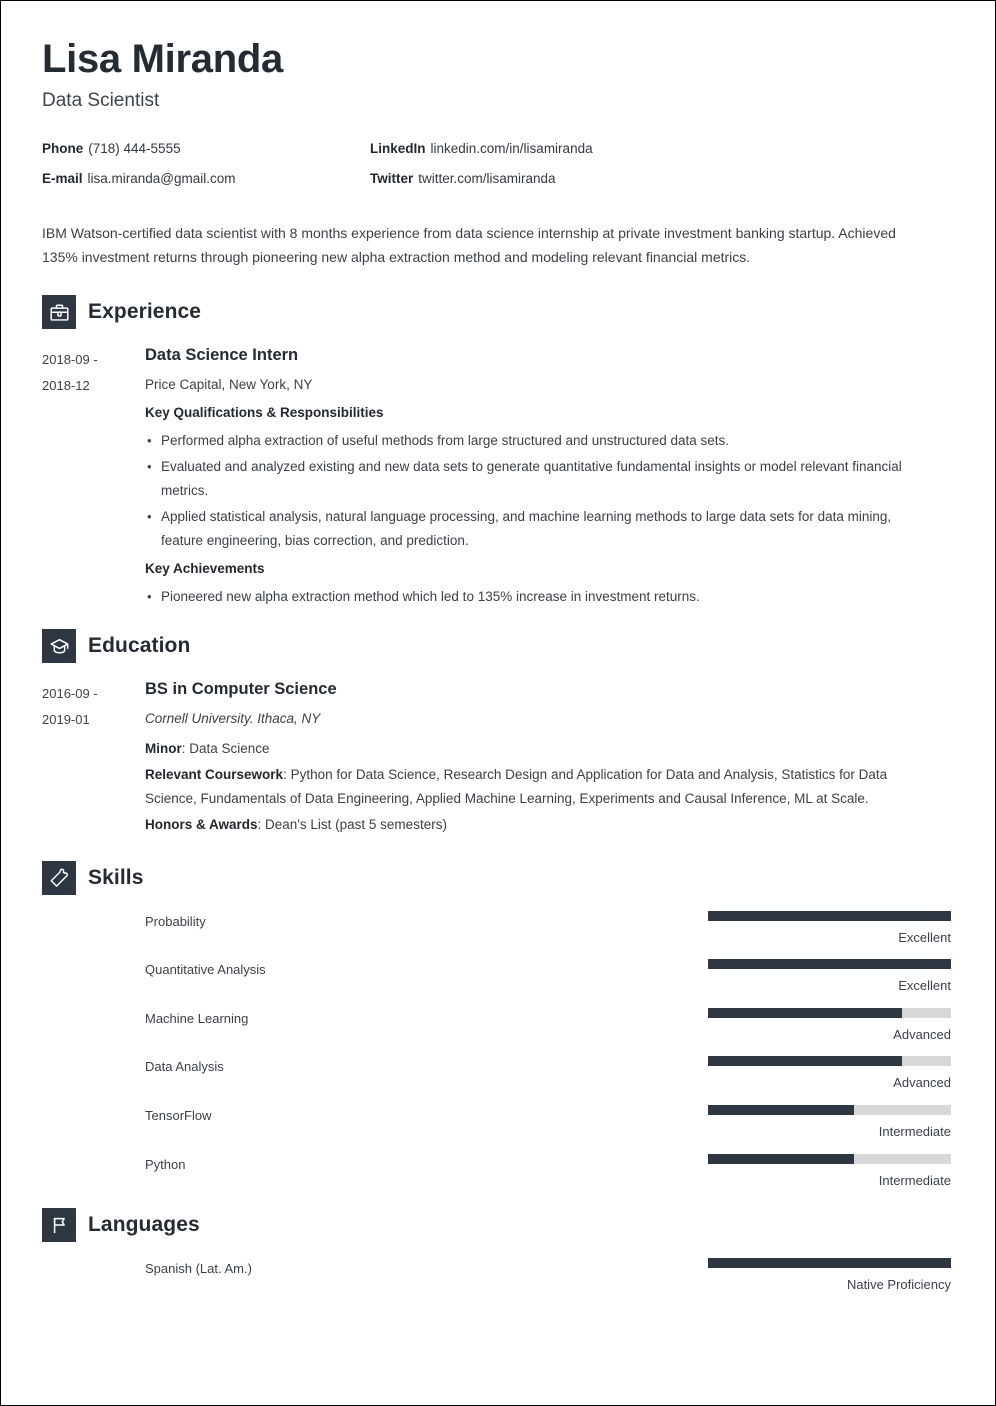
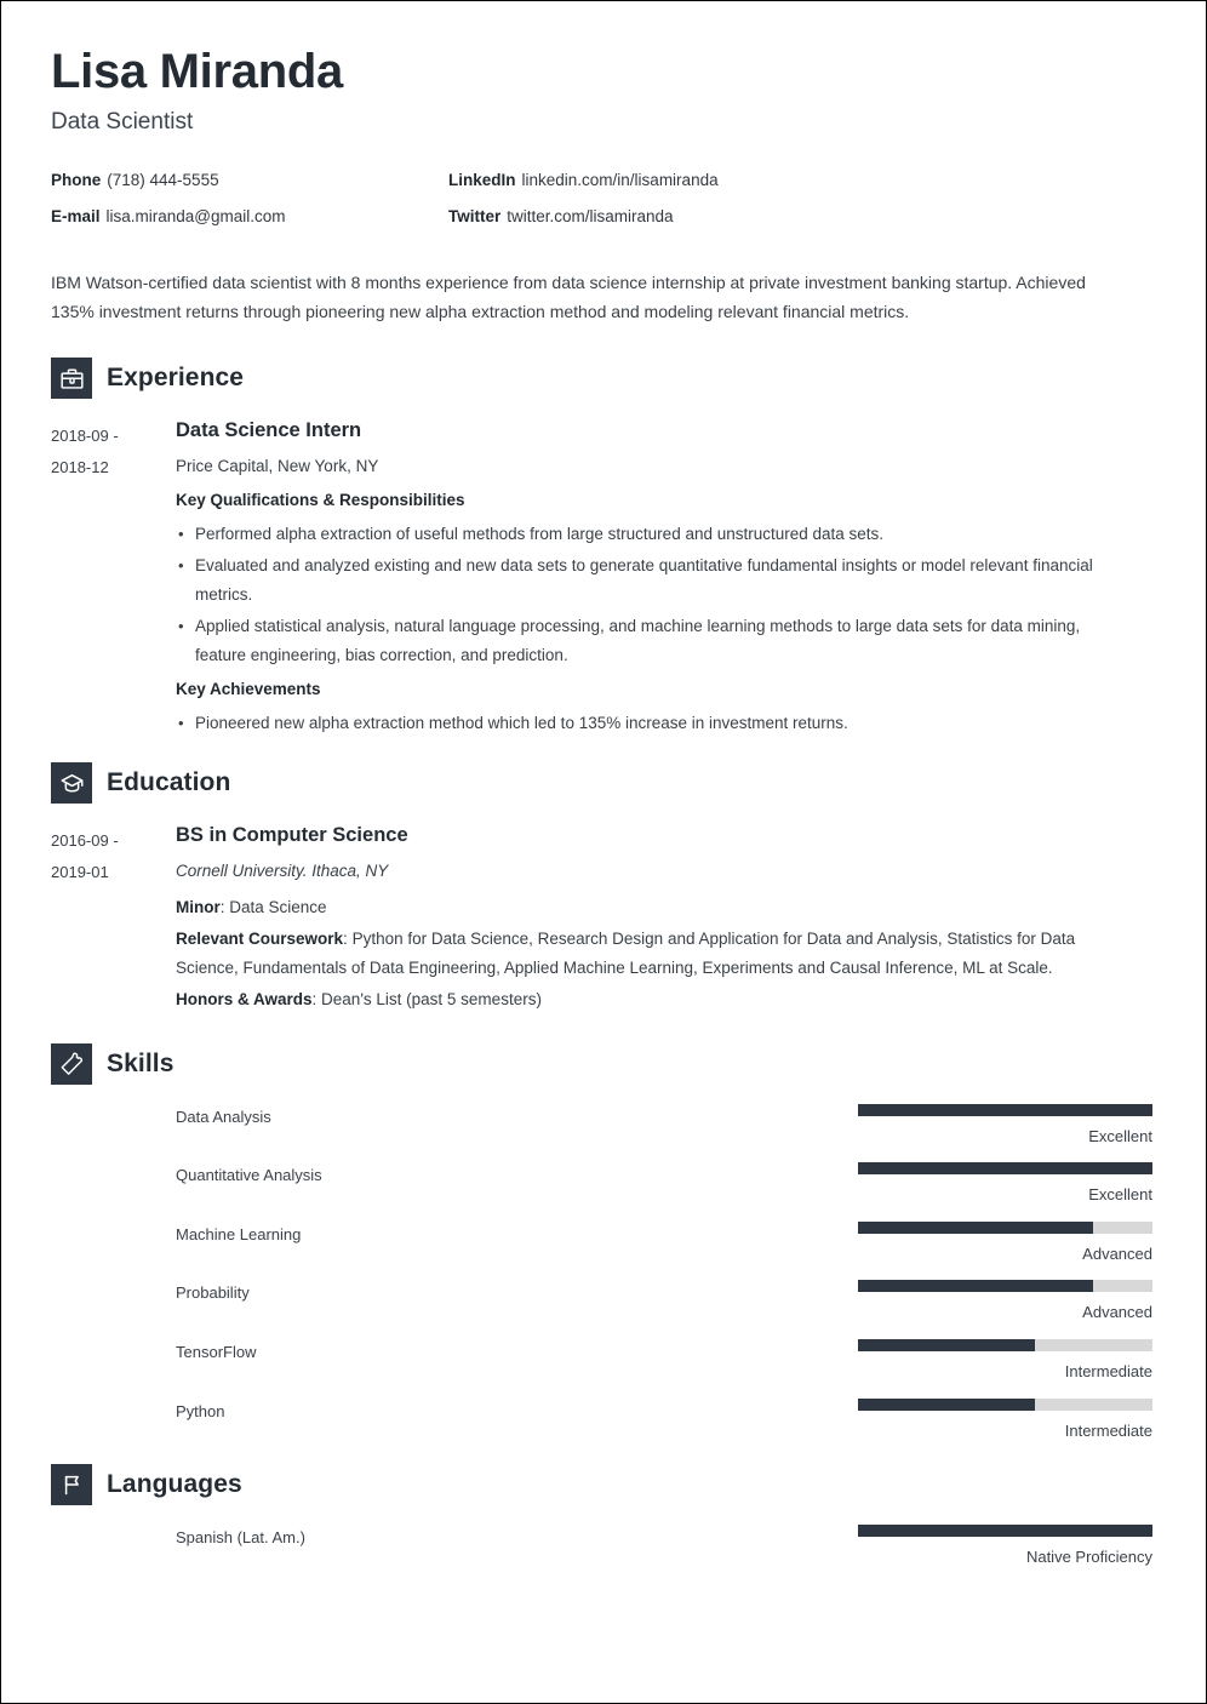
  Lisa Miranda
  Data Scientist
  Phone (718) 444-5555
  LinkedIn linkedin.com/in/lisamiranda
  E-mail lisa.miranda@gmail.com
  Twitter twitter.com/lisamiranda
  IBM Watson-certified data scientist with 8 months experience from data science internship at private investment banking startup. Achieved 135% investment returns through pioneering new alpha extraction method and modeling relevant financial metrics.
  Experience
  2018-09 -
  2018-12
  Data Science Intern
  Price Capital, New York, NY
  Key Qualifications & Responsibilities
  Performed alpha extraction of useful methods from large structured and unstructured data sets.
  Evaluated and analyzed existing and new data sets to generate quantitative fundamental insights or model relevant financial metrics.
  Applied statistical analysis, natural language processing, and machine learning methods to large data sets for data mining, feature engineering, bias correction, and prediction.
  Key Achievements
  Pioneered new alpha extraction method which led to 135% increase in investment returns.
  Education
  2016-09 -
  2019-01
  BS in Computer Science
  Cornell University. Ithaca, NY
  Minor: Data Science
  Relevant Coursework: Python for Data Science, Research Design and Application for Data and Analysis, Statistics for Data Science, Fundamentals of Data Engineering, Applied Machine Learning, Experiments and Causal Inference, ML at Scale.
  Honors & Awards: Dean's List (past 5 semesters)
  Skills
- Probability
+ Data Analysis
  Excellent
  Quantitative Analysis
  Excellent
  Machine Learning
  Advanced
- Data Analysis
+ Probability
  Advanced
  TensorFlow
  Intermediate
  Python
  Intermediate
  Languages
  Spanish (Lat. Am.)
  Native Proficiency
